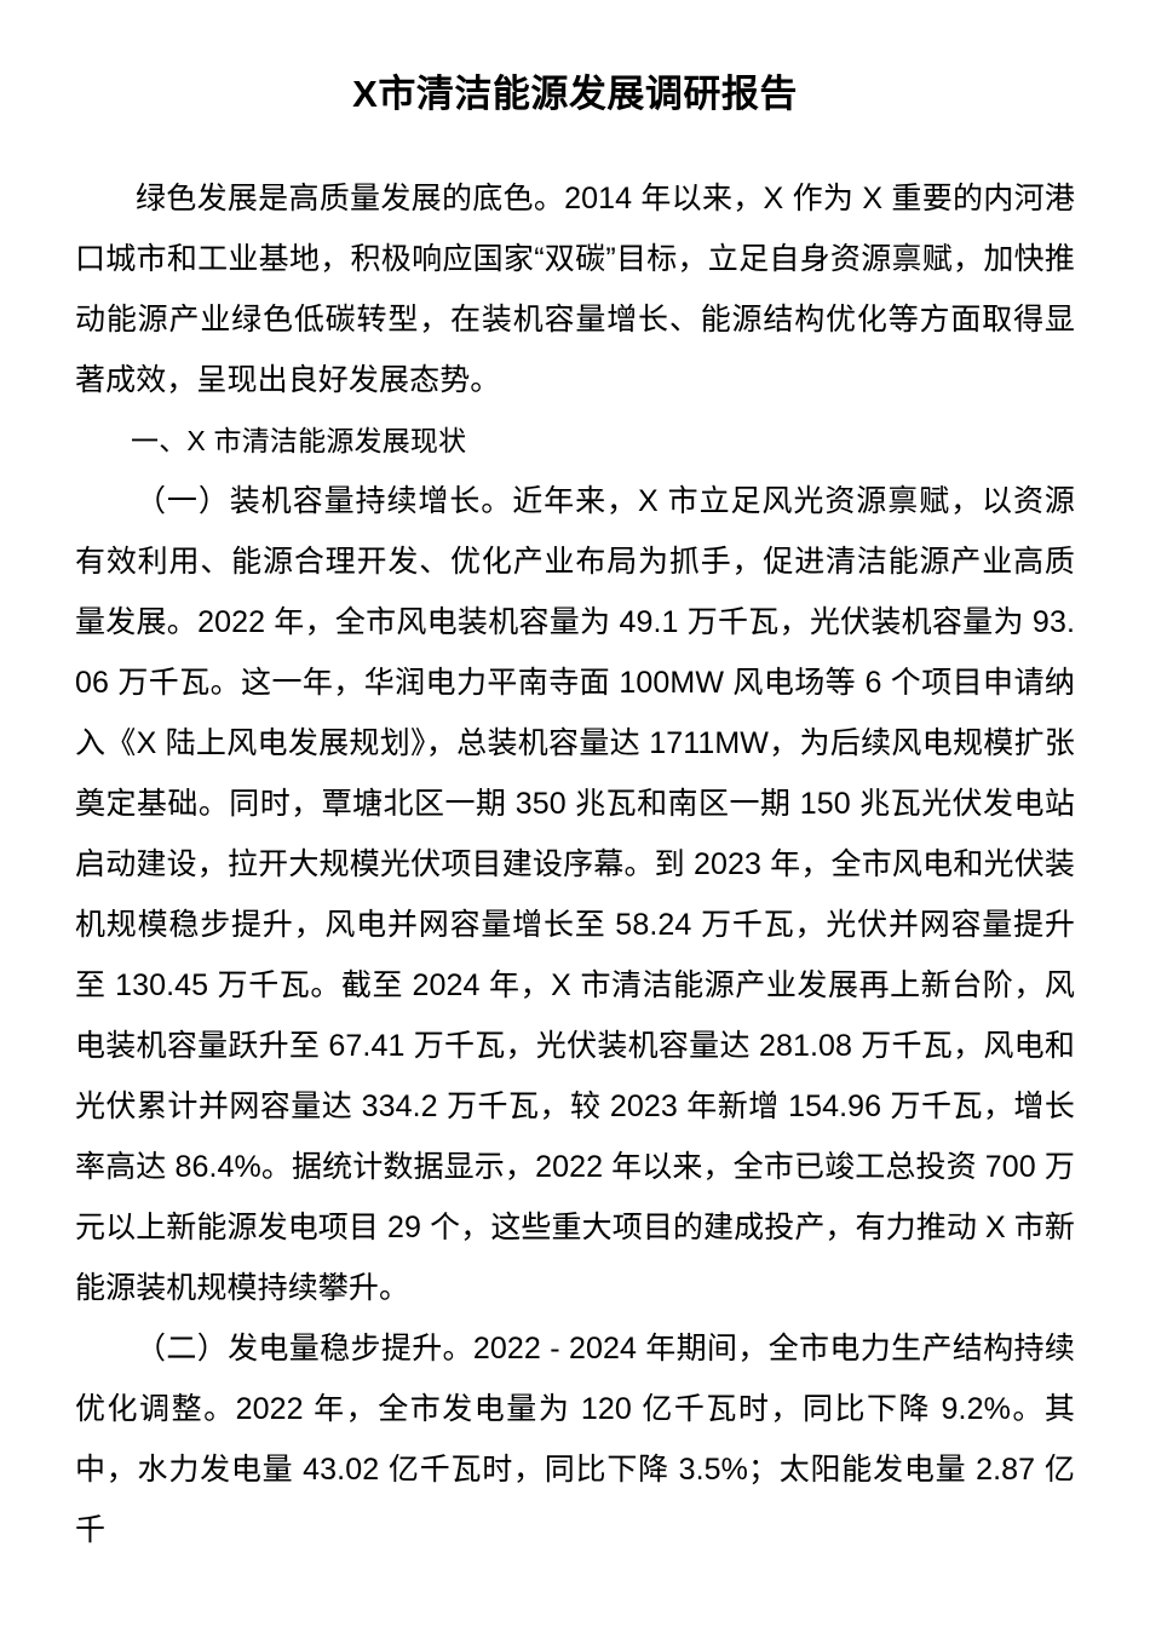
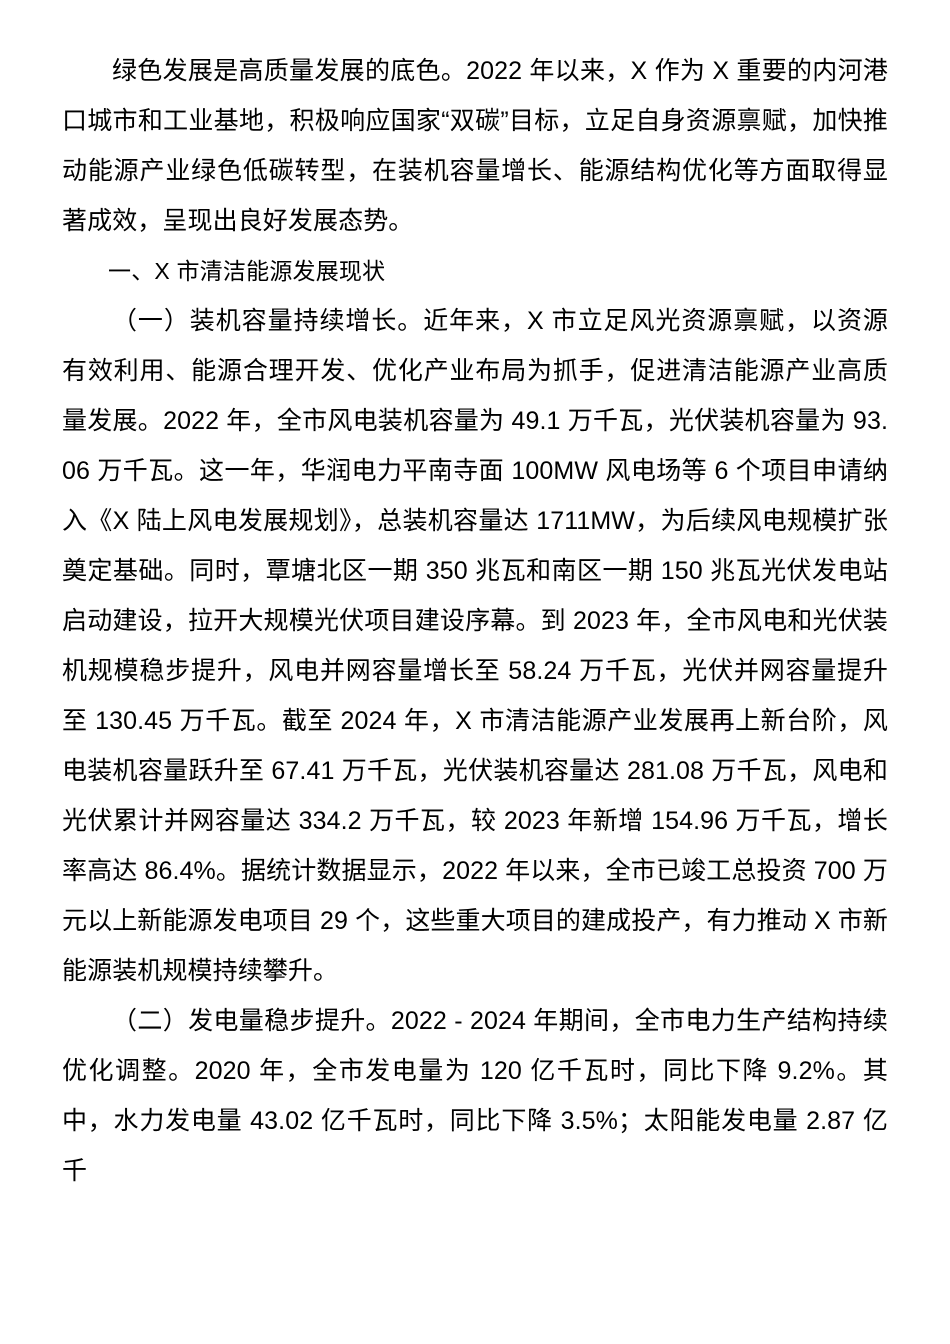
- X市清洁能源发展调研报告
- 绿色发展是高质量发展的底色。2014 年以来，X 作为 X 重要的内河港口城市和工业基地，积极响应国家“双碳”目标，立足自身资源禀赋，加快推动能源产业绿色低碳转型，在装机容量增长、能源结构优化等方面取得显著成效，呈现出良好发展态势。
+ 绿色发展是高质量发展的底色。2022 年以来，X 作为 X 重要的内河港口城市和工业基地，积极响应国家“双碳”目标，立足自身资源禀赋，加快推动能源产业绿色低碳转型，在装机容量增长、能源结构优化等方面取得显著成效，呈现出良好发展态势。
  一、X 市清洁能源发展现状
  （一）装机容量持续增长。近年来，X 市立足风光资源禀赋，以资源有效利用、能源合理开发、优化产业布局为抓手，促进清洁能源产业高质量发展。2022 年，全市风电装机容量为 49.1 万千瓦，光伏装机容量为 93.06 万千瓦。这一年，华润电力平南寺面 100MW 风电场等 6 个项目申请纳入《X 陆上风电发展规划》，总装机容量达 1711MW，为后续风电规模扩张奠定基础。同时，覃塘北区一期 350 兆瓦和南区一期 150 兆瓦光伏发电站启动建设，拉开大规模光伏项目建设序幕。到 2023 年，全市风电和光伏装机规模稳步提升，风电并网容量增长至 58.24 万千瓦，光伏并网容量提升至 130.45 万千瓦。截至 2024 年，X 市清洁能源产业发展再上新台阶，风电装机容量跃升至 67.41 万千瓦，光伏装机容量达 281.08 万千瓦，风电和光伏累计并网容量达 334.2 万千瓦，较 2023 年新增 154.96 万千瓦，增长率高达 86.4%。据统计数据显示，2022 年以来，全市已竣工总投资 700 万元以上新能源发电项目 29 个，这些重大项目的建成投产，有力推动 X 市新能源装机规模持续攀升。
- （二）发电量稳步提升。2022 - 2024 年期间，全市电力生产结构持续优化调整。2022 年，全市发电量为 120 亿千瓦时，同比下降 9.2%。其中，水力发电量 43.02 亿千瓦时，同比下降 3.5%；太阳能发电量 2.87 亿千
+ （二）发电量稳步提升。2022 - 2024 年期间，全市电力生产结构持续优化调整。2020 年，全市发电量为 120 亿千瓦时，同比下降 9.2%。其中，水力发电量 43.02 亿千瓦时，同比下降 3.5%；太阳能发电量 2.87 亿千
